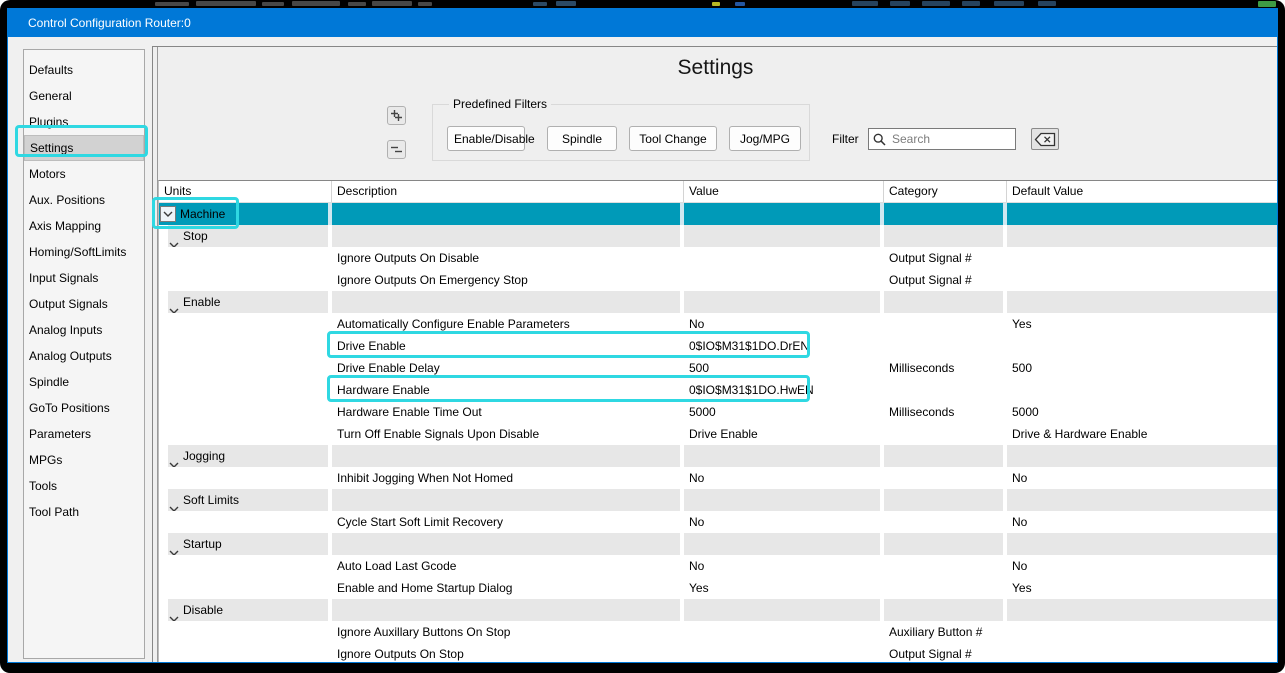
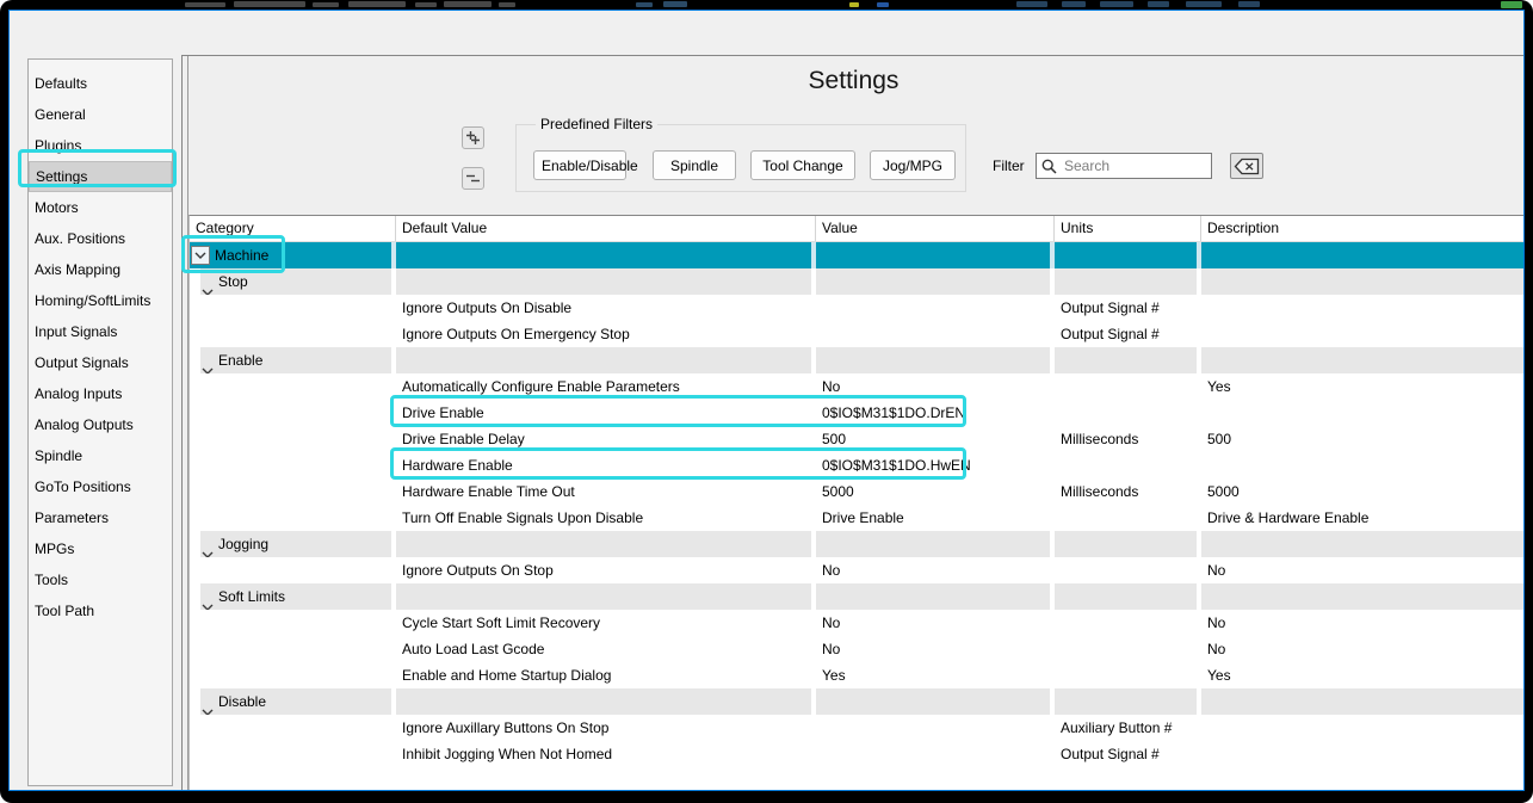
- Control Configuration Router:0
  Defaults
  General
  Plugins
  Settings
  Motors
  Aux. Positions
  Axis Mapping
  Homing/SoftLimits
  Input Signals
  Output Signals
  Analog Inputs
  Analog Outputs
  Spindle
  GoTo Positions
  Parameters
  MPGs
  Tools
  Tool Path
  Settings
  Predefined Filters
  Enable/Disable
  Spindle
  Tool Change
  Jog/MPG
  Filter
  Search
- Units
+ Category
- Description
+ Default Value
  Value
- Category
+ Units
- Default Value
+ Description
  Machine
  Stop
  Ignore Outputs On Disable
  Output Signal #
  Ignore Outputs On Emergency Stop
  Output Signal #
  Enable
  Automatically Configure Enable Parameters
  No
  Yes
  Drive Enable
  0$IO$M31$1DO.DrEN
  Drive Enable Delay
  500
  Milliseconds
  500
  Hardware Enable
  0$IO$M31$1DO.HwEN
  Hardware Enable Time Out
  5000
  Milliseconds
  5000
  Turn Off Enable Signals Upon Disable
  Drive Enable
  Drive & Hardware Enable
  Jogging
- Inhibit Jogging When Not Homed
+ Ignore Outputs On Stop
  No
  No
  Soft Limits
  Cycle Start Soft Limit Recovery
  No
  No
- Startup
  Auto Load Last Gcode
  No
  No
  Enable and Home Startup Dialog
  Yes
  Yes
  Disable
  Ignore Auxillary Buttons On Stop
  Auxiliary Button #
- Ignore Outputs On Stop
+ Inhibit Jogging When Not Homed
  Output Signal #
